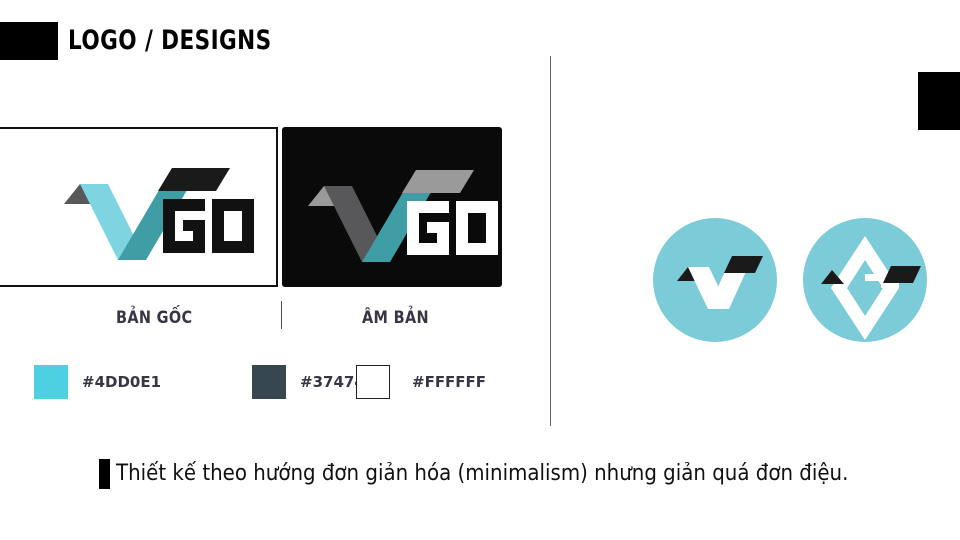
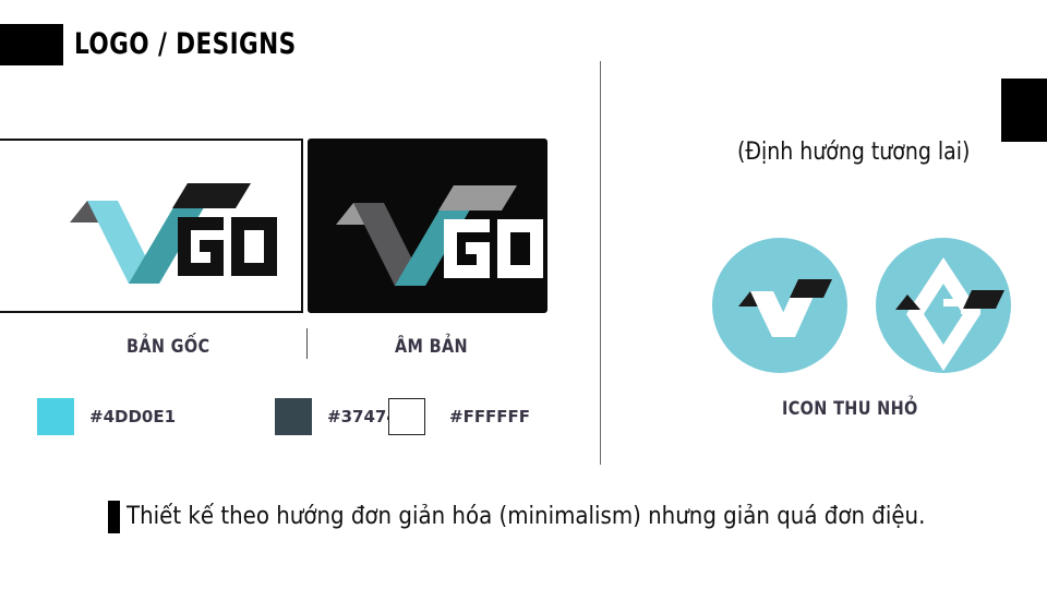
  LOGO / DESIGNS
  BẢN GỐC
  ÂM BẢN
  #4DD0E1
  #3747
  #FFFFFF
+ (Định hướng tương lai)
+ ICON THU NHỎ
  Thiết kế theo hướng đơn giản hóa (minimalism) nhưng giản quá đơn điệu.
